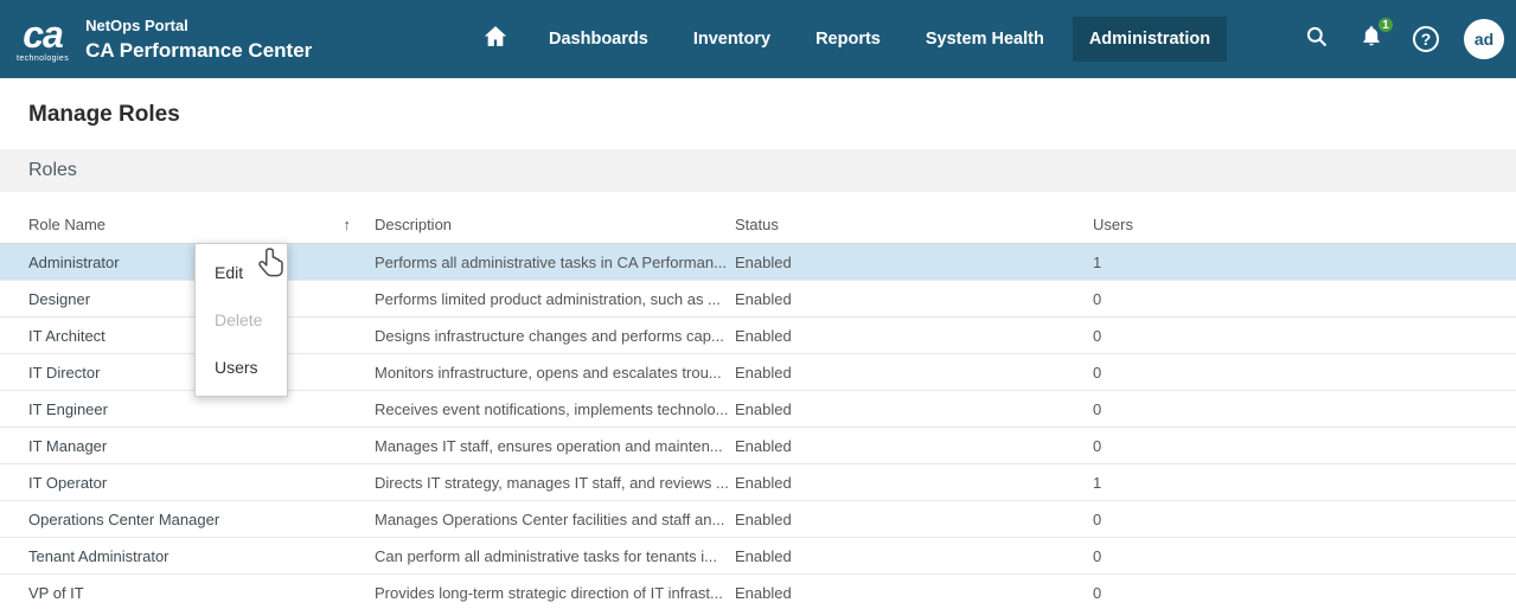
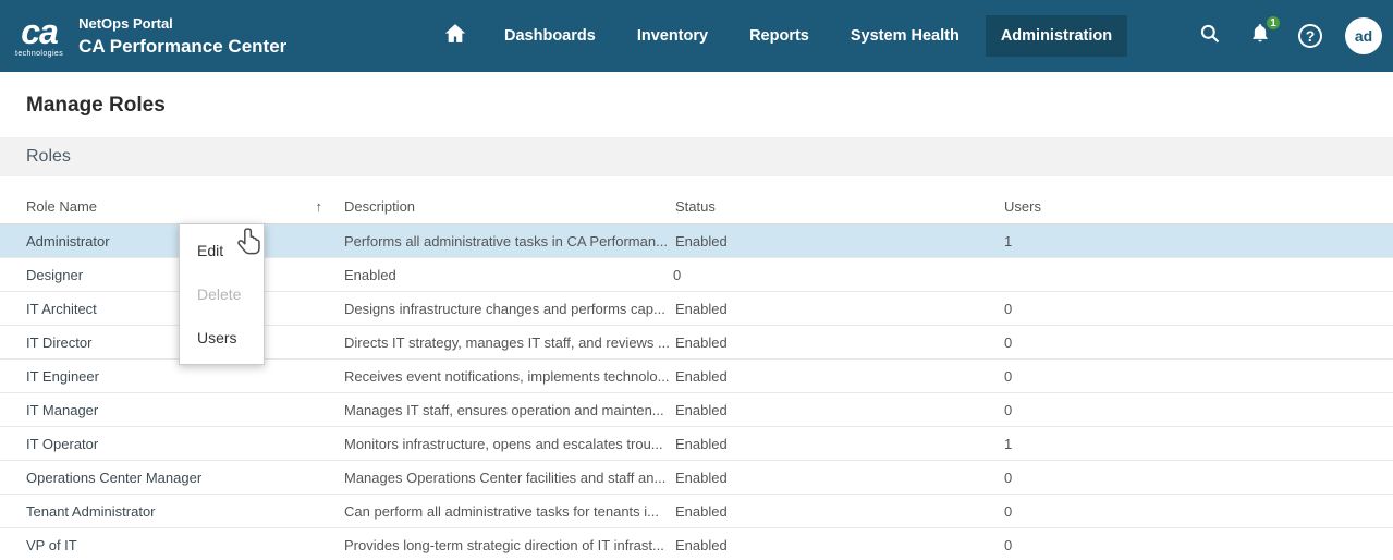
  ca
  NetOps Portal
  CA Performance Center
  Dashboards
  Inventory
  Reports
  System Health
  Administration
  1
  ?
  ad
  Manage Roles
  Roles
  Role Name
  ↑
  Description
  Status
  Users
  Administrator
  Performs all administrative tasks in CA Performan...
  Enabled
  1
  Designer
- Performs limited product administration, such as ...
  Enabled
  0
  IT Architect
  Designs infrastructure changes and performs cap...
  Enabled
  0
  IT Director
- Monitors infrastructure, opens and escalates trou...
+ Directs IT strategy, manages IT staff, and reviews ...
  Enabled
  0
  IT Engineer
  Receives event notifications, implements technolo...
  Enabled
  0
  IT Manager
  Manages IT staff, ensures operation and mainten...
  Enabled
  0
  IT Operator
- Directs IT strategy, manages IT staff, and reviews ...
+ Monitors infrastructure, opens and escalates trou...
  Enabled
  1
  Operations Center Manager
  Manages Operations Center facilities and staff an...
  Enabled
  0
  Tenant Administrator
  Can perform all administrative tasks for tenants i...
  Enabled
  0
  VP of IT
  Provides long-term strategic direction of IT infrast...
  Enabled
  0
  Edit
  Delete
  Users
